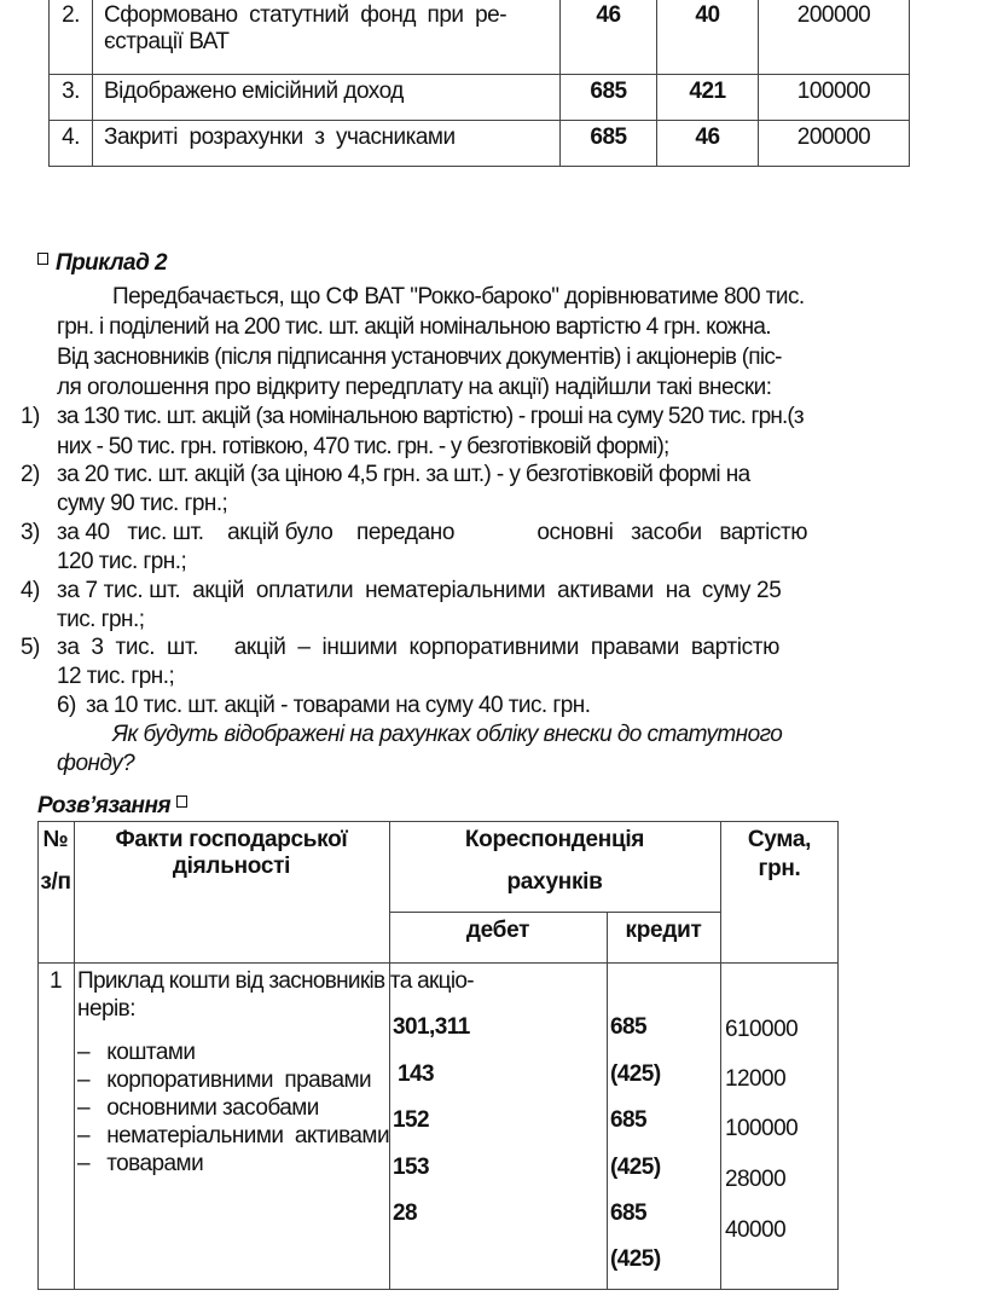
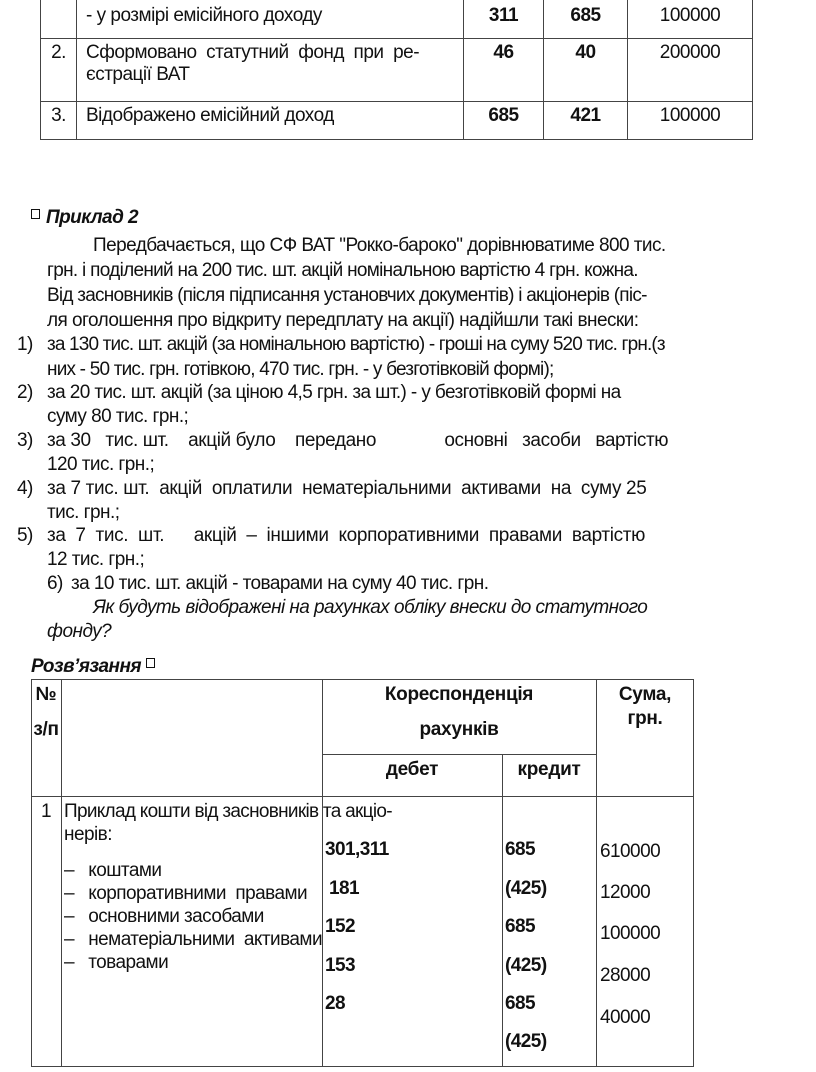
+ 	- у розмірі емісійного доходу	311	685	100000
  2.	Сформовано статутний фонд при ре- єстрації ВАТ	46	40	200000
  3.	Відображено емісійний доход	685	421	100000
- 4.	Закриті розрахунки з учасниками	685	46	200000
  Приклад 2
  Передбачається, що СФ ВАТ "Рокко-бароко" дорівнюватиме 800 тис.
  грн. і поділений на 200 тис. шт. акцій номінальною вартістю 4 грн. кожна.
  Від засновників (після підписання установчих документів) і акціонерів (піс-
  ля оголошення про відкриту передплату на акції) надійшли такі внески:
  1)
  за 130 тис. шт. акцій (за номінальною вартістю) - гроші на суму 520 тис. грн.(з
  них - 50 тис. грн. готівкою, 470 тис. грн. - у безготівковій формі);
  2)
  за 20 тис. шт. акцій (за ціною 4,5 грн. за шт.) - у безготівковій формі на
- суму 90 тис. грн.;
+ суму 80 тис. грн.;
  3)
- за 40 тис. шт. акцій було передано основні засоби вартістю
+ за 30 тис. шт. акцій було передано основні засоби вартістю
  120 тис. грн.;
  4)
  за 7 тис. шт. акцій оплатили нематеріальними активами на суму 25
  тис. грн.;
  5)
- за 3 тис. шт. акцій – іншими корпоративними правами вартістю
+ за 7 тис. шт. акцій – іншими корпоративними правами вартістю
  12 тис. грн.;
  6)
  за 10 тис. шт. акцій - товарами на суму 40 тис. грн.
  Як будуть відображені на рахунках обліку внески до статутного
  фонду?
  Розв’язання
  №
  з/п
- Факти господарської діяльності
  Кореспонденція
  рахунків
  дебет
  кредит
  Сума,
  грн.
  1
  Приклад кошти від засновників та акціо-
  нерів:
  – коштами
  – корпоративними правами
  – основними засобами
  – нематеріальними активами
  – товарами
  301,311
- 143
+ 181
  152
  153
  28
  685
  (425)
  685
  (425)
  685
  (425)
  610000
  12000
  100000
  28000
  40000
